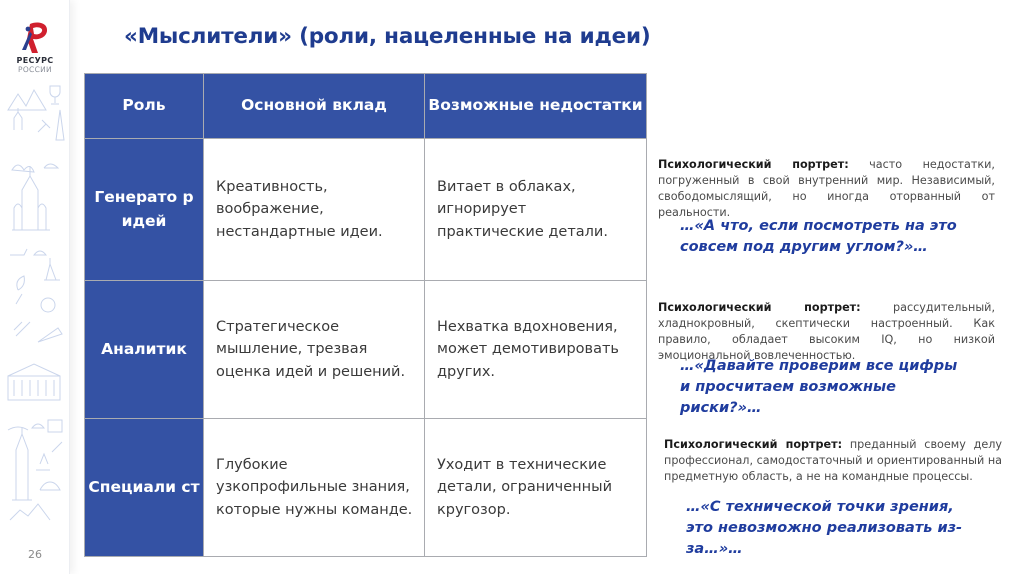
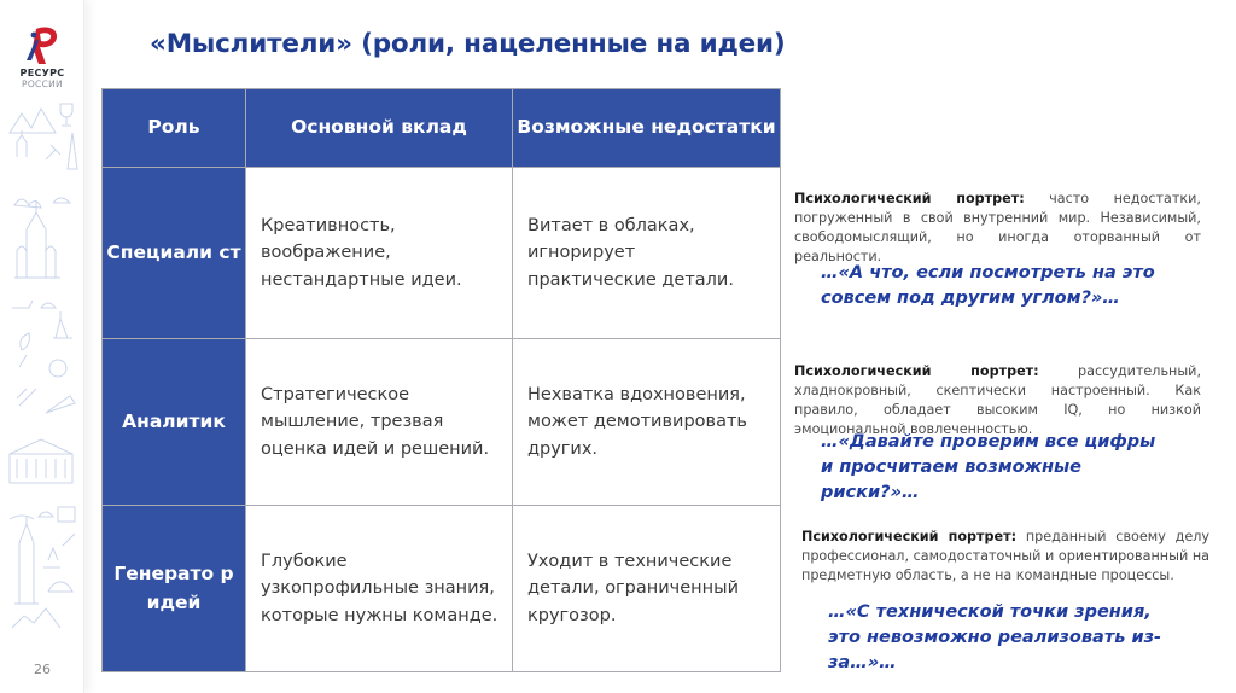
  РЕСУРС
  РОССИИ
  26
  «Мыслители» (роли, нацеленные на идеи)
  Роль	Основной вклад	Возможные недостатки
- Генерато р идей	Креативность, воображение, нестандартные идеи.	Витает в облаках, игнорирует практические детали.
+ Специали ст	Креативность, воображение, нестандартные идеи.	Витает в облаках, игнорирует практические детали.
  Аналитик	Стратегическое мышление, трезвая оценка идей и решений.	Нехватка вдохновения, может демотивировать других.
- Специали ст	Глубокие узкопрофильные знания, которые нужны команде.	Уходит в технические детали, ограниченный кругозор.
+ Генерато р идей	Глубокие узкопрофильные знания, которые нужны команде.	Уходит в технические детали, ограниченный кругозор.
  Психологический портрет: часто недостатки, погруженный в свой внутренний мир. Независимый, свободомыслящий, но иногда оторванный от реальности.
  …«А что, если посмотреть на это совсем под другим углом?»…
  Психологический портрет: рассудительный, хладнокровный, скептически настроенный. Как правило, обладает высоким IQ, но низкой эмоциональной вовлеченностью.
  …«Давайте проверим все цифры и просчитаем возможные риски?»…
  Психологический портрет: преданный своему делу профессионал, самодостаточный и ориентированный на предметную область, а не на командные процессы.
  …«С технической точки зрения, это невозможно реализовать из-за…»…
